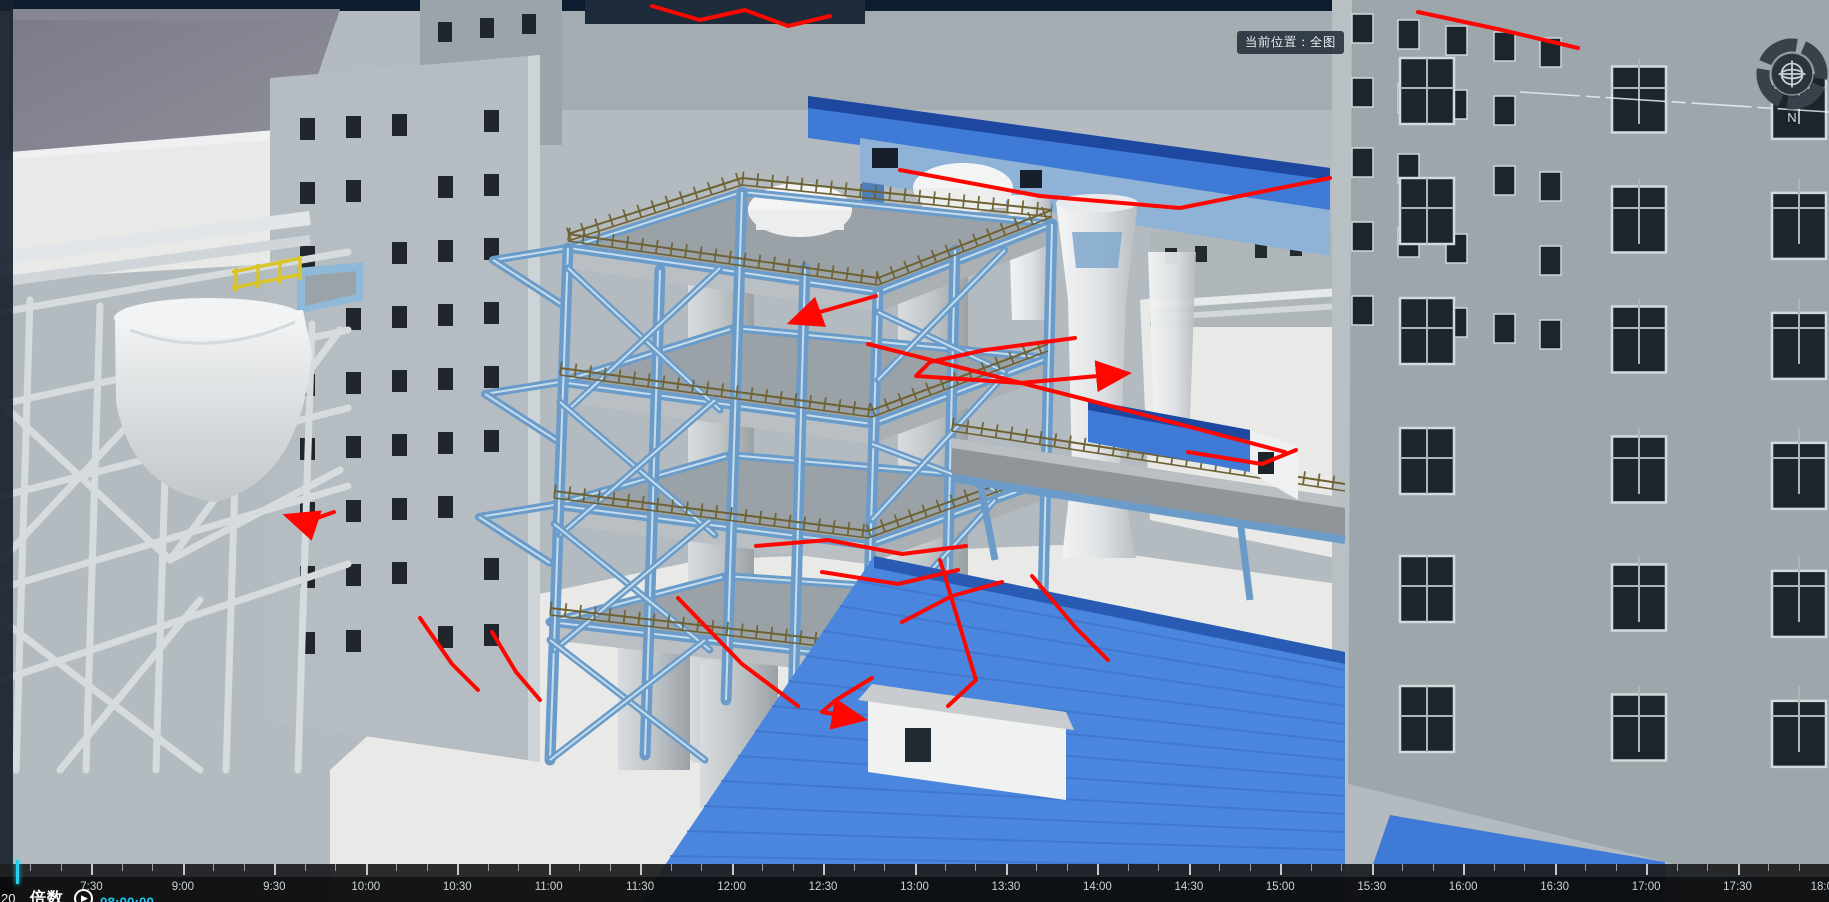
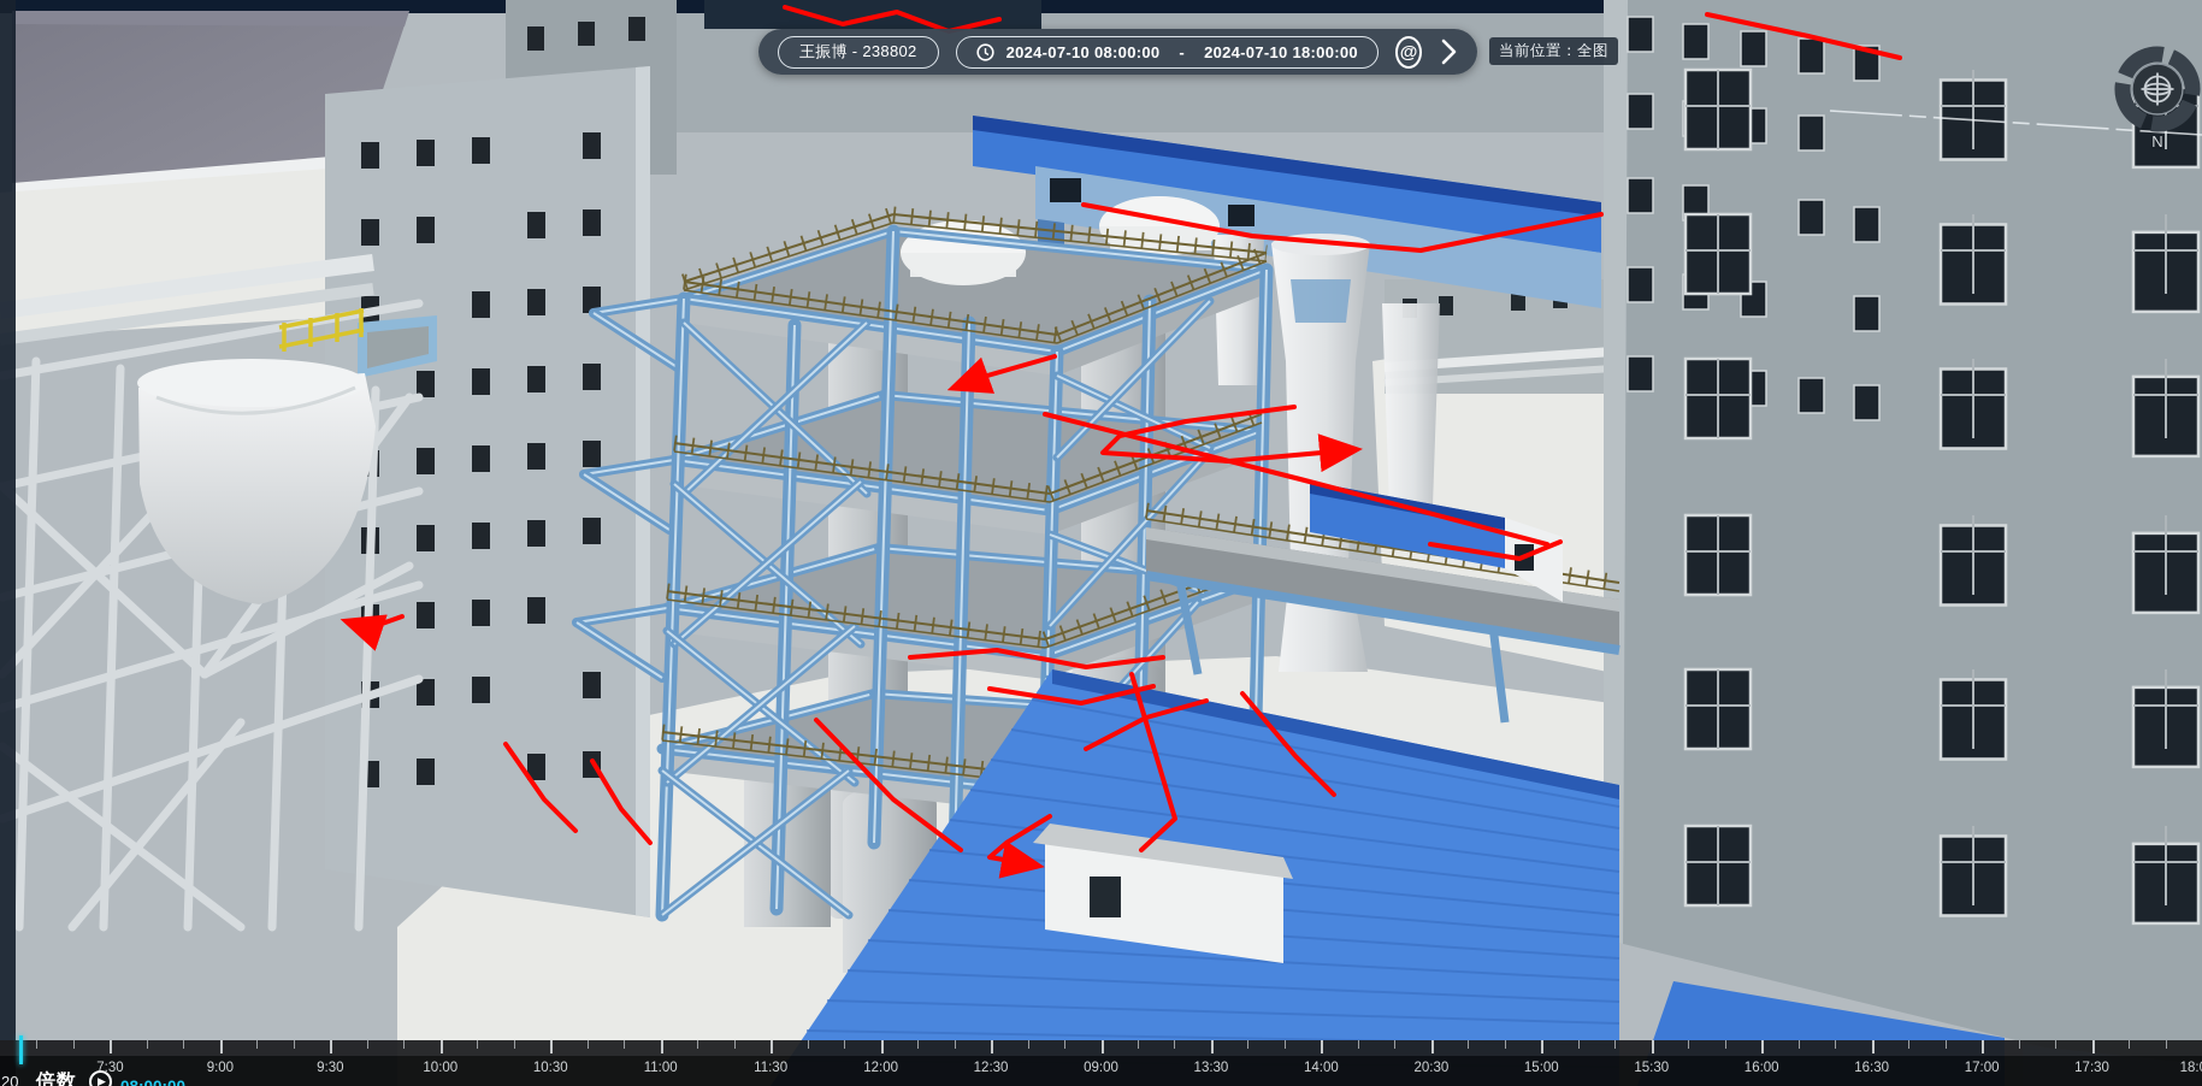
+ 王振博 - 238802
+ 2024-07-10 08:00:00
+ -
+ 2024-07-10 18:00:00
+ @
  当前位置：全图
  N
  7:30
  9:00
  9:30
  10:00
  10:30
  11:00
  11:30
  12:00
  12:30
- 13:00
+ 09:00
  13:30
  14:00
- 14:30
+ 20:30
  15:00
  15:30
  16:00
  16:30
  17:00
  17:30
  20
  倍数
  ▶
